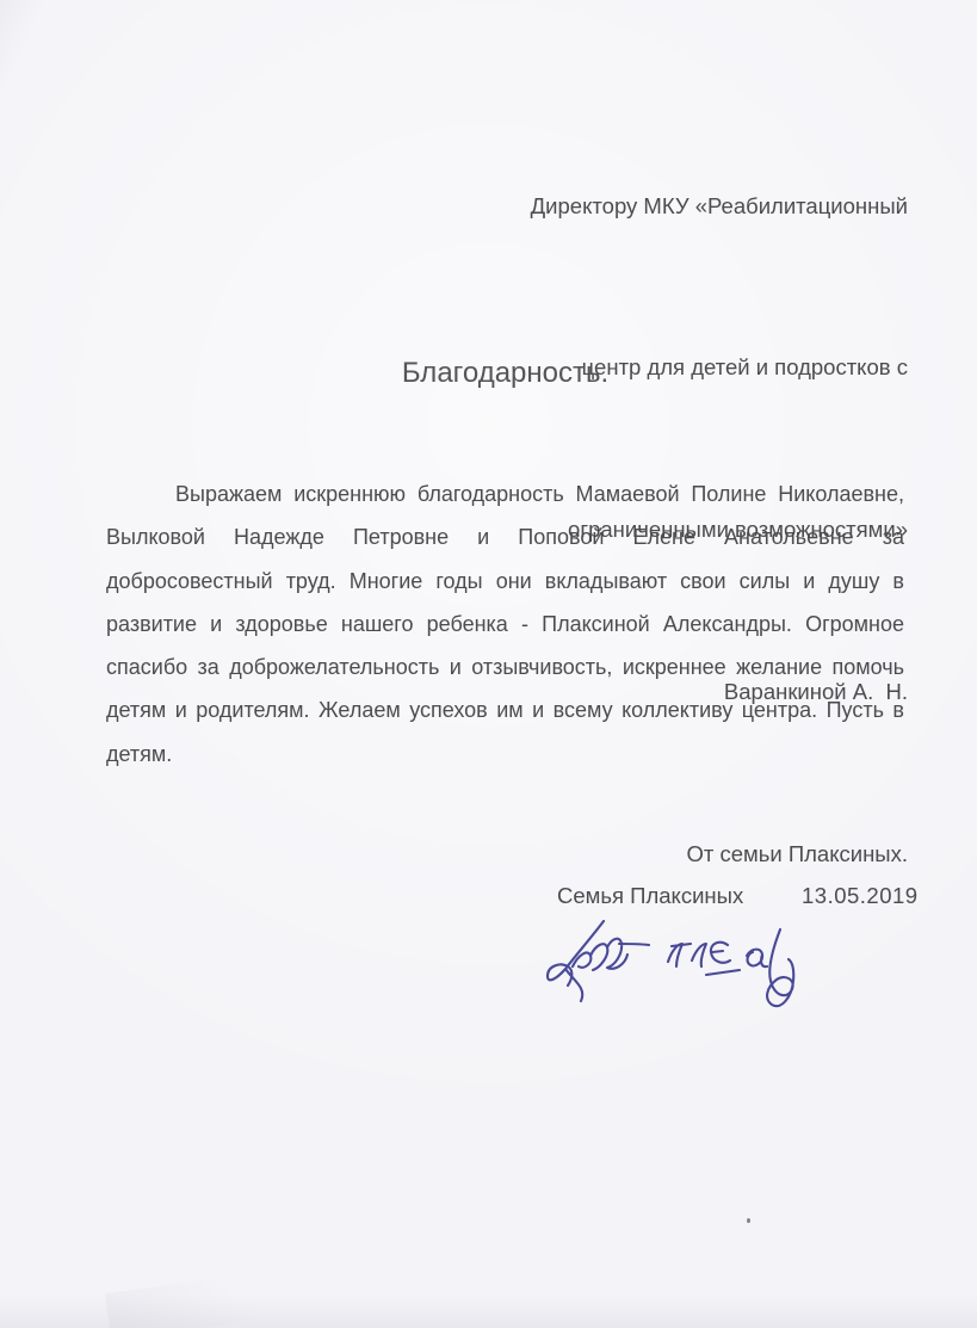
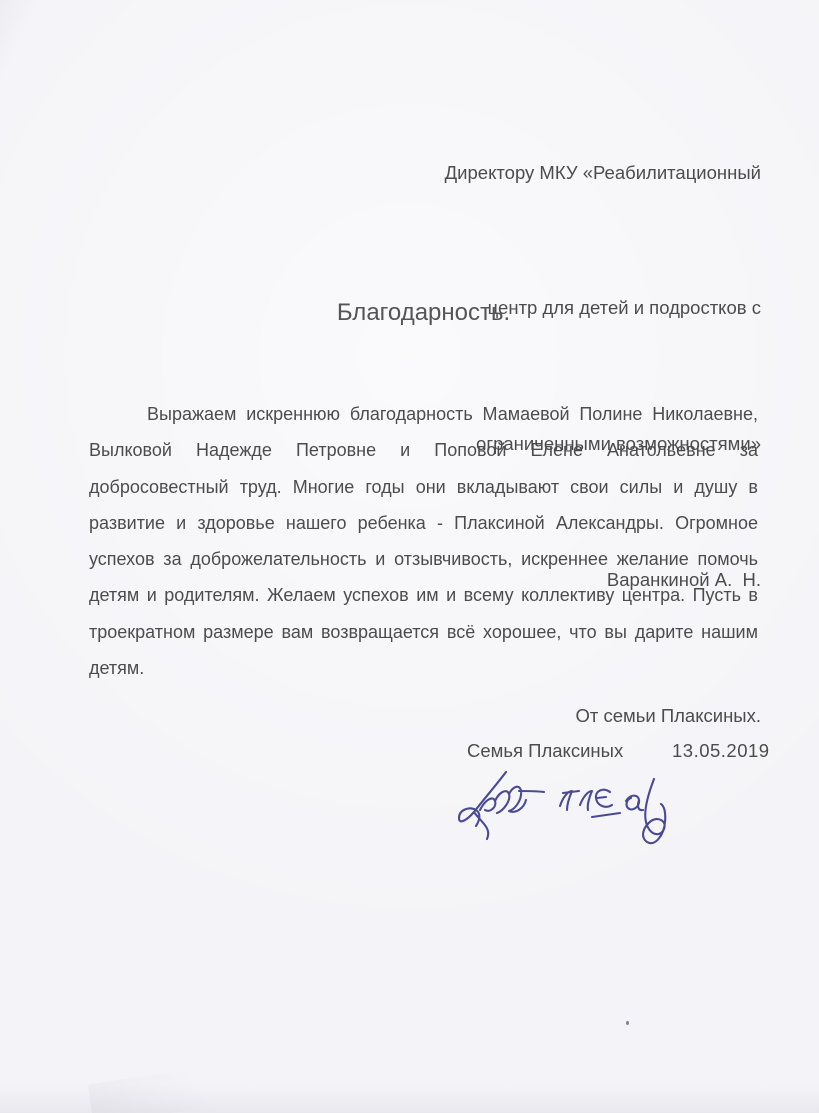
  Директору МКУ «Реабилитационный
  центр для детей и подростков с
  ограниченными возможностями»
  Варанкиной А. Н.
  От семьи Плаксиных.
  Благодарность.
  Выражаем искреннюю благодарность Мамаевой Полине Николаевне,
  Вылковой Надежде Петровне и Поповой Елене Анатольевне за
  добросовестный труд. Многие годы они вкладывают свои силы и душу в
  развитие и здоровье нашего ребенка - Плаксиной Александры. Огромное
- спасибо за доброжелательность и отзывчивость, искреннее желание помочь
+ успехов за доброжелательность и отзывчивость, искреннее желание помочь
  детям и родителям. Желаем успехов им и всему коллективу центра. Пусть в
+ троекратном размере вам возвращается всё хорошее, что вы дарите нашим
  детям.
  Семья Плаксиных
  13.05.2019
